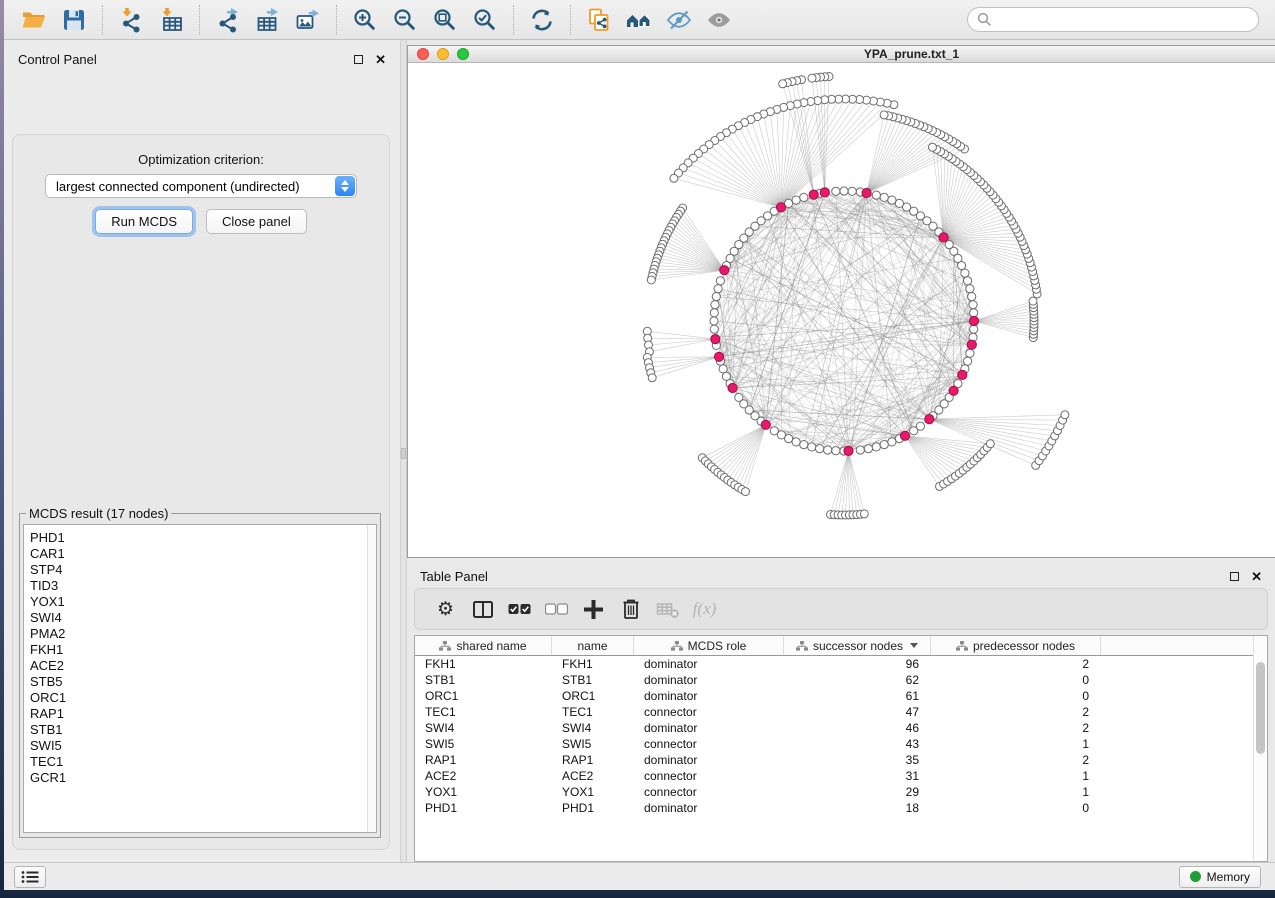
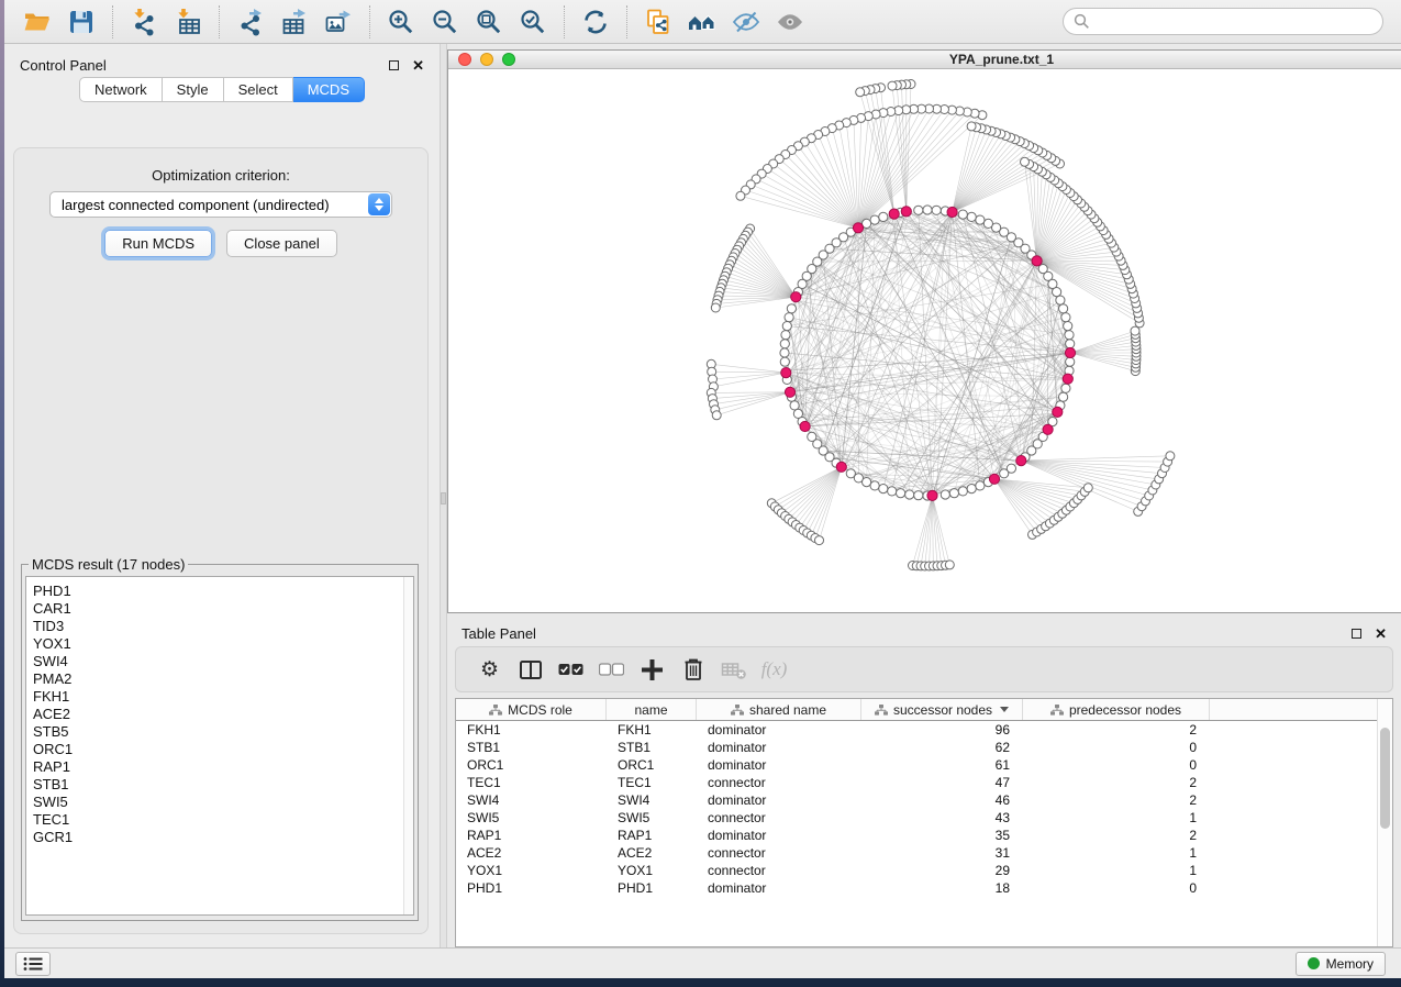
  Control Panel
  ✕
+ Network
+ Style
+ Select
+ MCDS
  Optimization criterion:
  largest connected component (undirected)
  Run MCDS
  Close panel
  MCDS result (17 nodes)
  PHD1
  CAR1
- STP4
  TID3
  YOX1
  SWI4
  PMA2
  FKH1
  ACE2
  STB5
  ORC1
  RAP1
  STB1
  SWI5
  TEC1
  GCR1
  YPA_prune.txt_1
  Table Panel
  ✕
  ⚙
  f(x)
- shared name
+ MCDS role
  name
- MCDS role
+ shared name
  successor nodes
  predecessor nodes
  FKH1
  FKH1
  dominator
  96
  2
  STB1
  STB1
  dominator
  62
  0
  ORC1
  ORC1
  dominator
  61
  0
  TEC1
  TEC1
  connector
  47
  2
  SWI4
  SWI4
  dominator
  46
  2
  SWI5
  SWI5
  connector
  43
  1
  RAP1
  RAP1
  dominator
  35
  2
  ACE2
  ACE2
  connector
  31
  1
  YOX1
  YOX1
  connector
  29
  1
  PHD1
  PHD1
  dominator
  18
  0
  Memory
